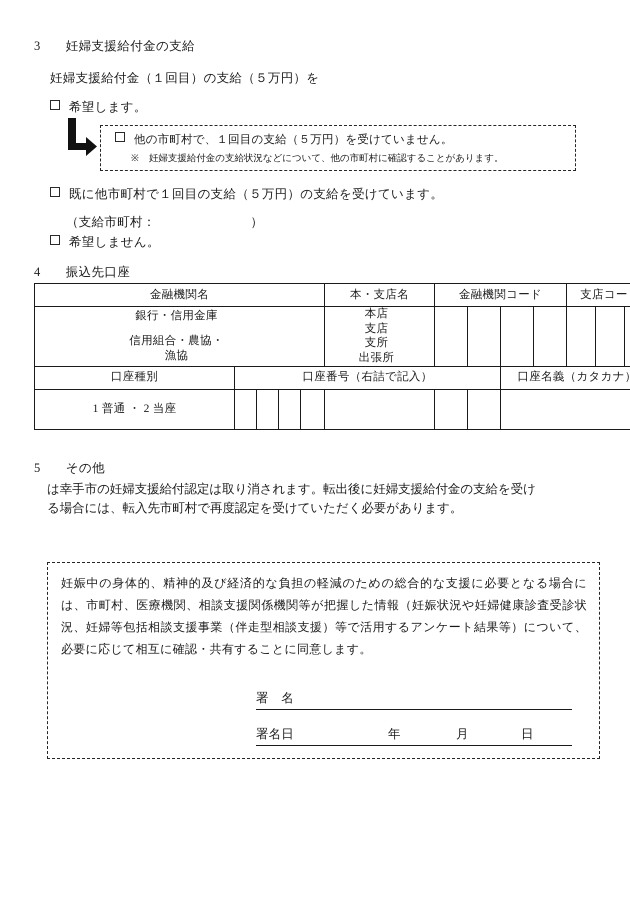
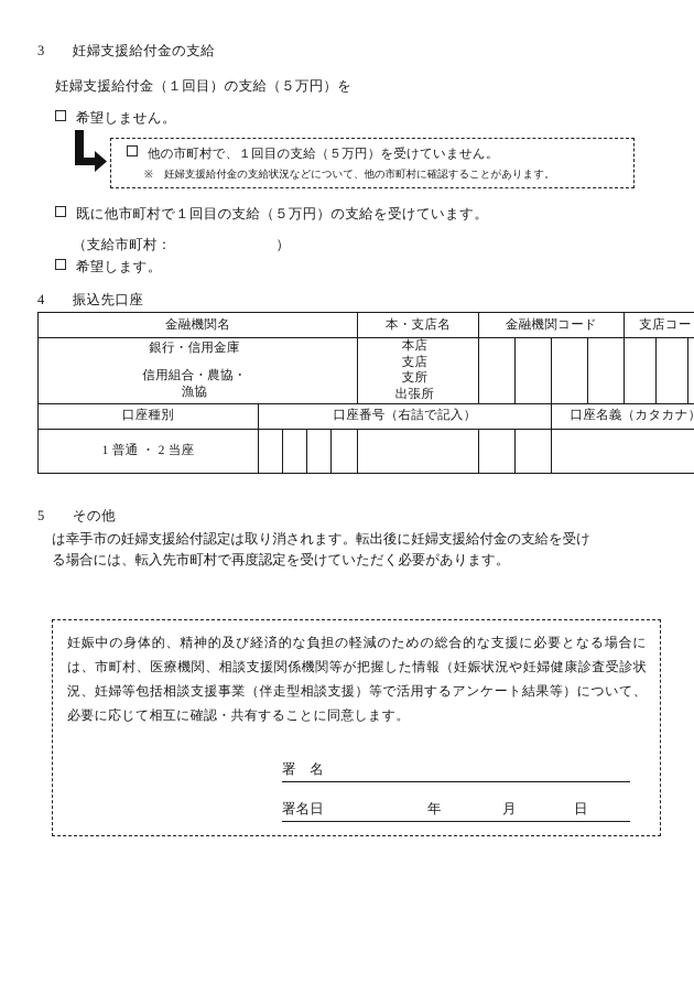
  3 妊婦支援給付金の支給
  妊婦支援給付金（１回目）の支給（５万円）を
- 希望します。
+ 希望しません。
  他の市町村で、１回目の支給（５万円）を受けていません。
  ※ 妊婦支援給付金の支給状況などについて、他の市町村に確認することがあります。
  既に他市町村で１回目の支給（５万円）の支給を受けています。
  （支給市町村： ）
- 希望しません。
+ 希望します。
  4 振込先口座
  金融機関名	本・支店名	金融機関コード	支店コー
  銀行・信用金庫 信用組合・農協・ 漁協	本店 支店 支所 出張所
  口座種別	口座番号（右詰で記入）	口座名義（カタカナ
  1 普通 ・ 2 当座
  5 その他
  は幸手市の妊婦支援給付認定は取り消されます。転出後に妊婦支援給付金の支給を受け
  る場合には、転入先市町村で再度認定を受けていただく必要があります。
  妊娠中の身体的、精神的及び経済的な負担の軽減のための総合的な支援に必要となる場合には、市町村、医療機関、相談支援関係機関等が把握した情報（妊娠状況や妊婦健康診査受診状況、妊婦等包括相談支援事業（伴走型相談支援）等で活用するアンケート結果等）について、必要に応じて相互に確認・共有することに同意します。
  署 名
  署名日
  年
  月
  日
